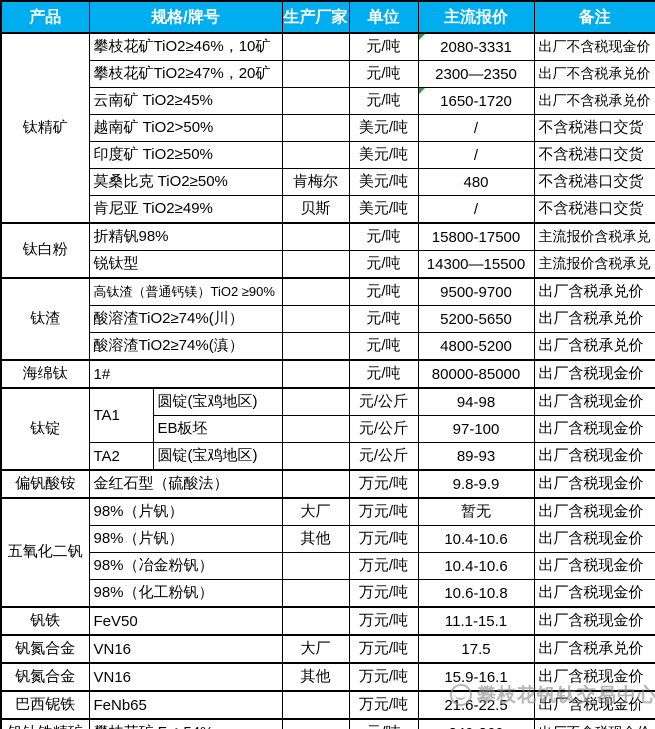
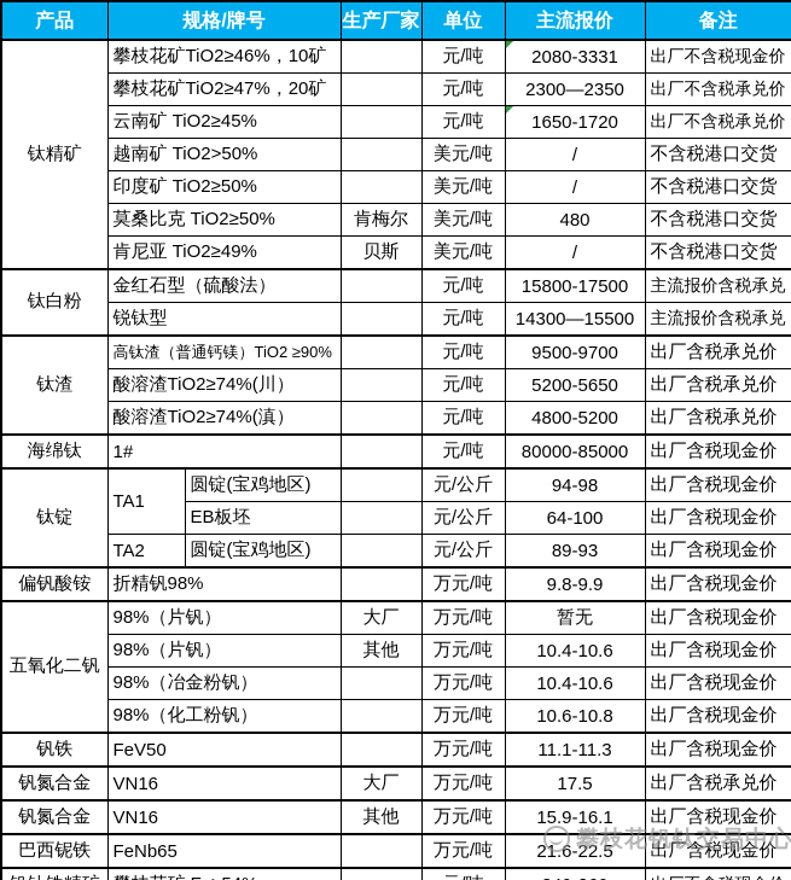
  产品	规格/牌号	生产厂家	单位	主流报价	备注
  钛精矿	攀枝花矿TiO2≥46%，10矿		元/吨	2080-3331	出厂不含税现金价
  攀枝花矿TiO2≥47%，20矿		元/吨	2300—2350	出厂不含税承兑价
  云南矿 TiO2≥45%		元/吨	1650-1720	出厂不含税承兑价
  越南矿 TiO2>50%		美元/吨	/	不含税港口交货
  印度矿 TiO2≥50%		美元/吨	/	不含税港口交货
  莫桑比克 TiO2≥50%	肯梅尔	美元/吨	480	不含税港口交货
  肯尼亚 TiO2≥49%	贝斯	美元/吨	/	不含税港口交货
- 钛白粉	折精钒98%		元/吨	15800-17500	主流报价含税承兑
+ 钛白粉	金红石型（硫酸法）		元/吨	15800-17500	主流报价含税承兑
  锐钛型		元/吨	14300—15500	主流报价含税承兑
  钛渣	高钛渣（普通钙镁）TiO2 ≥90%		元/吨	9500-9700	出厂含税承兑价
  酸溶渣TiO2≥74%(川）		元/吨	5200-5650	出厂含税承兑价
  酸溶渣TiO2≥74%(滇）		元/吨	4800-5200	出厂含税承兑价
  海绵钛	1#		元/吨	80000-85000	出厂含税现金价
  钛锭	TA1	圆锭(宝鸡地区)		元/公斤	94-98	出厂含税现金价
- EB板坯		元/公斤	97-100	出厂含税现金价
+ EB板坯		元/公斤	64-100	出厂含税现金价
  TA2	圆锭(宝鸡地区)		元/公斤	89-93	出厂含税现金价
- 偏钒酸铵	金红石型（硫酸法）		万元/吨	9.8-9.9	出厂含税现金价
+ 偏钒酸铵	折精钒98%		万元/吨	9.8-9.9	出厂含税现金价
  五氧化二钒	98%（片钒）	大厂	万元/吨	暂无	出厂含税现金价
  98%（片钒）	其他	万元/吨	10.4-10.6	出厂含税现金价
  98%（冶金粉钒）		万元/吨	10.4-10.6	出厂含税现金价
  98%（化工粉钒）		万元/吨	10.6-10.8	出厂含税现金价
- 钒铁	FeV50		万元/吨	11.1-15.1	出厂含税现金价
+ 钒铁	FeV50		万元/吨	11.1-11.3	出厂含税现金价
  钒氮合金	VN16	大厂	万元/吨	17.5	出厂含税承兑价
  钒氮合金	VN16	其他	万元/吨	15.9-16.1	出厂含税现金价
  巴西铌铁	FeNb65		万元/吨	21.6-22.5	出厂含税现金价
  攀枝花钒钛交易中心
